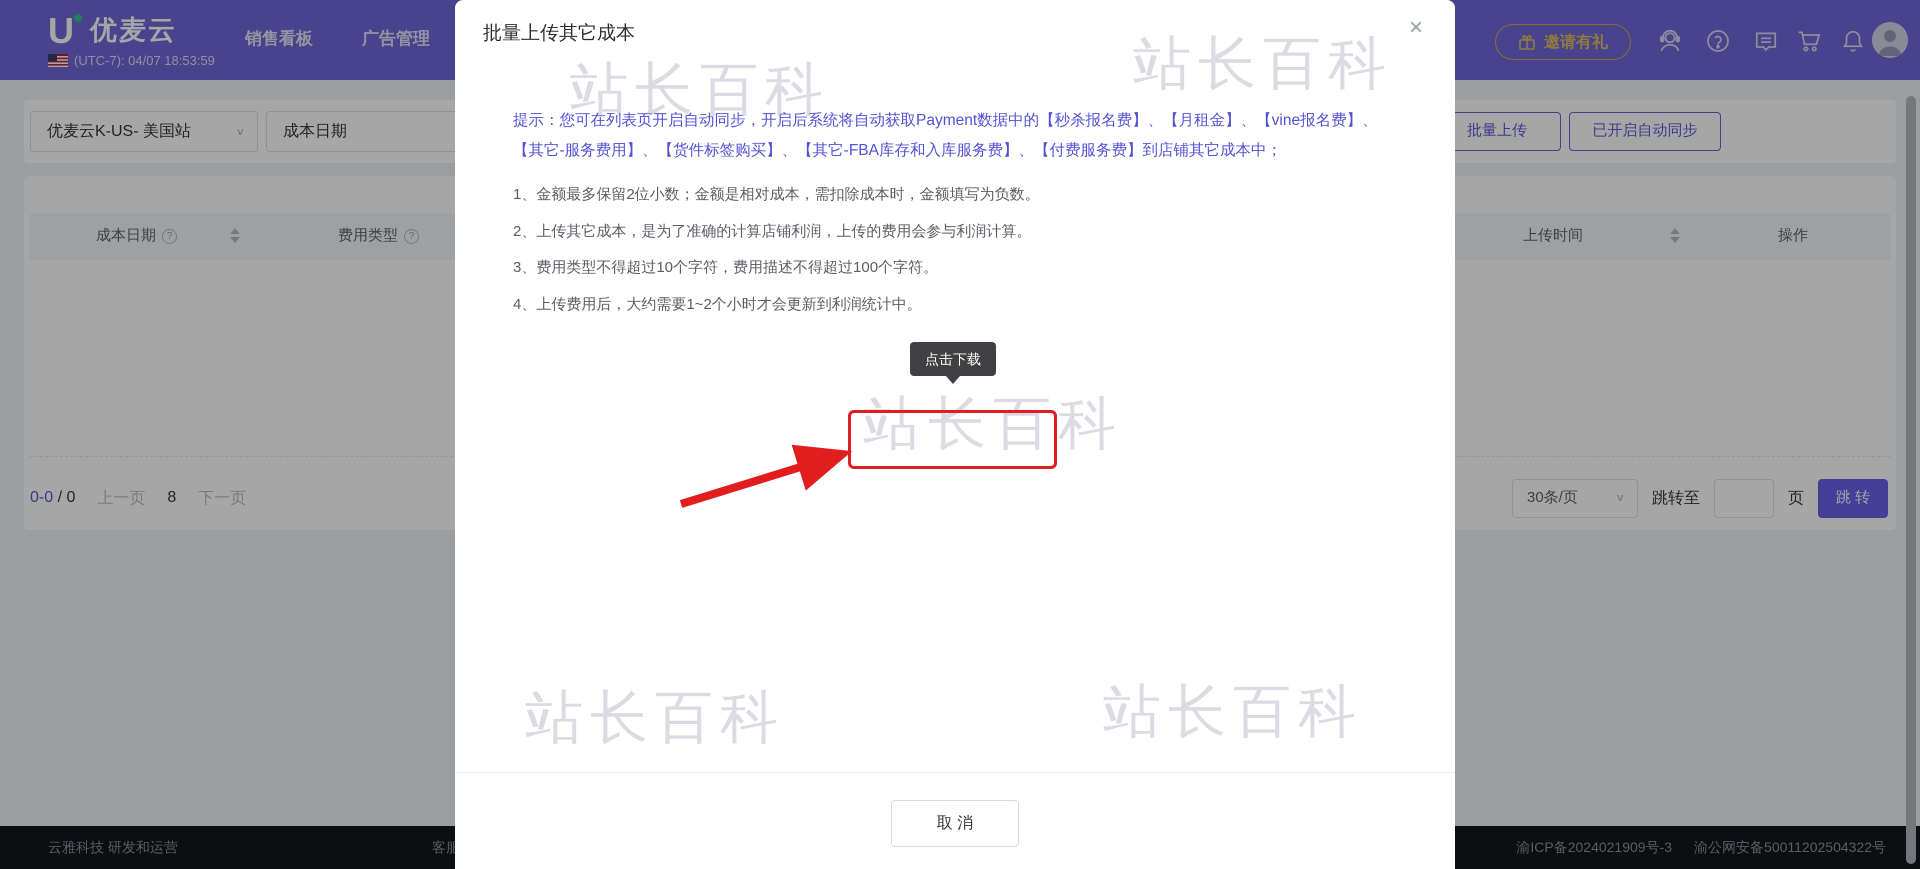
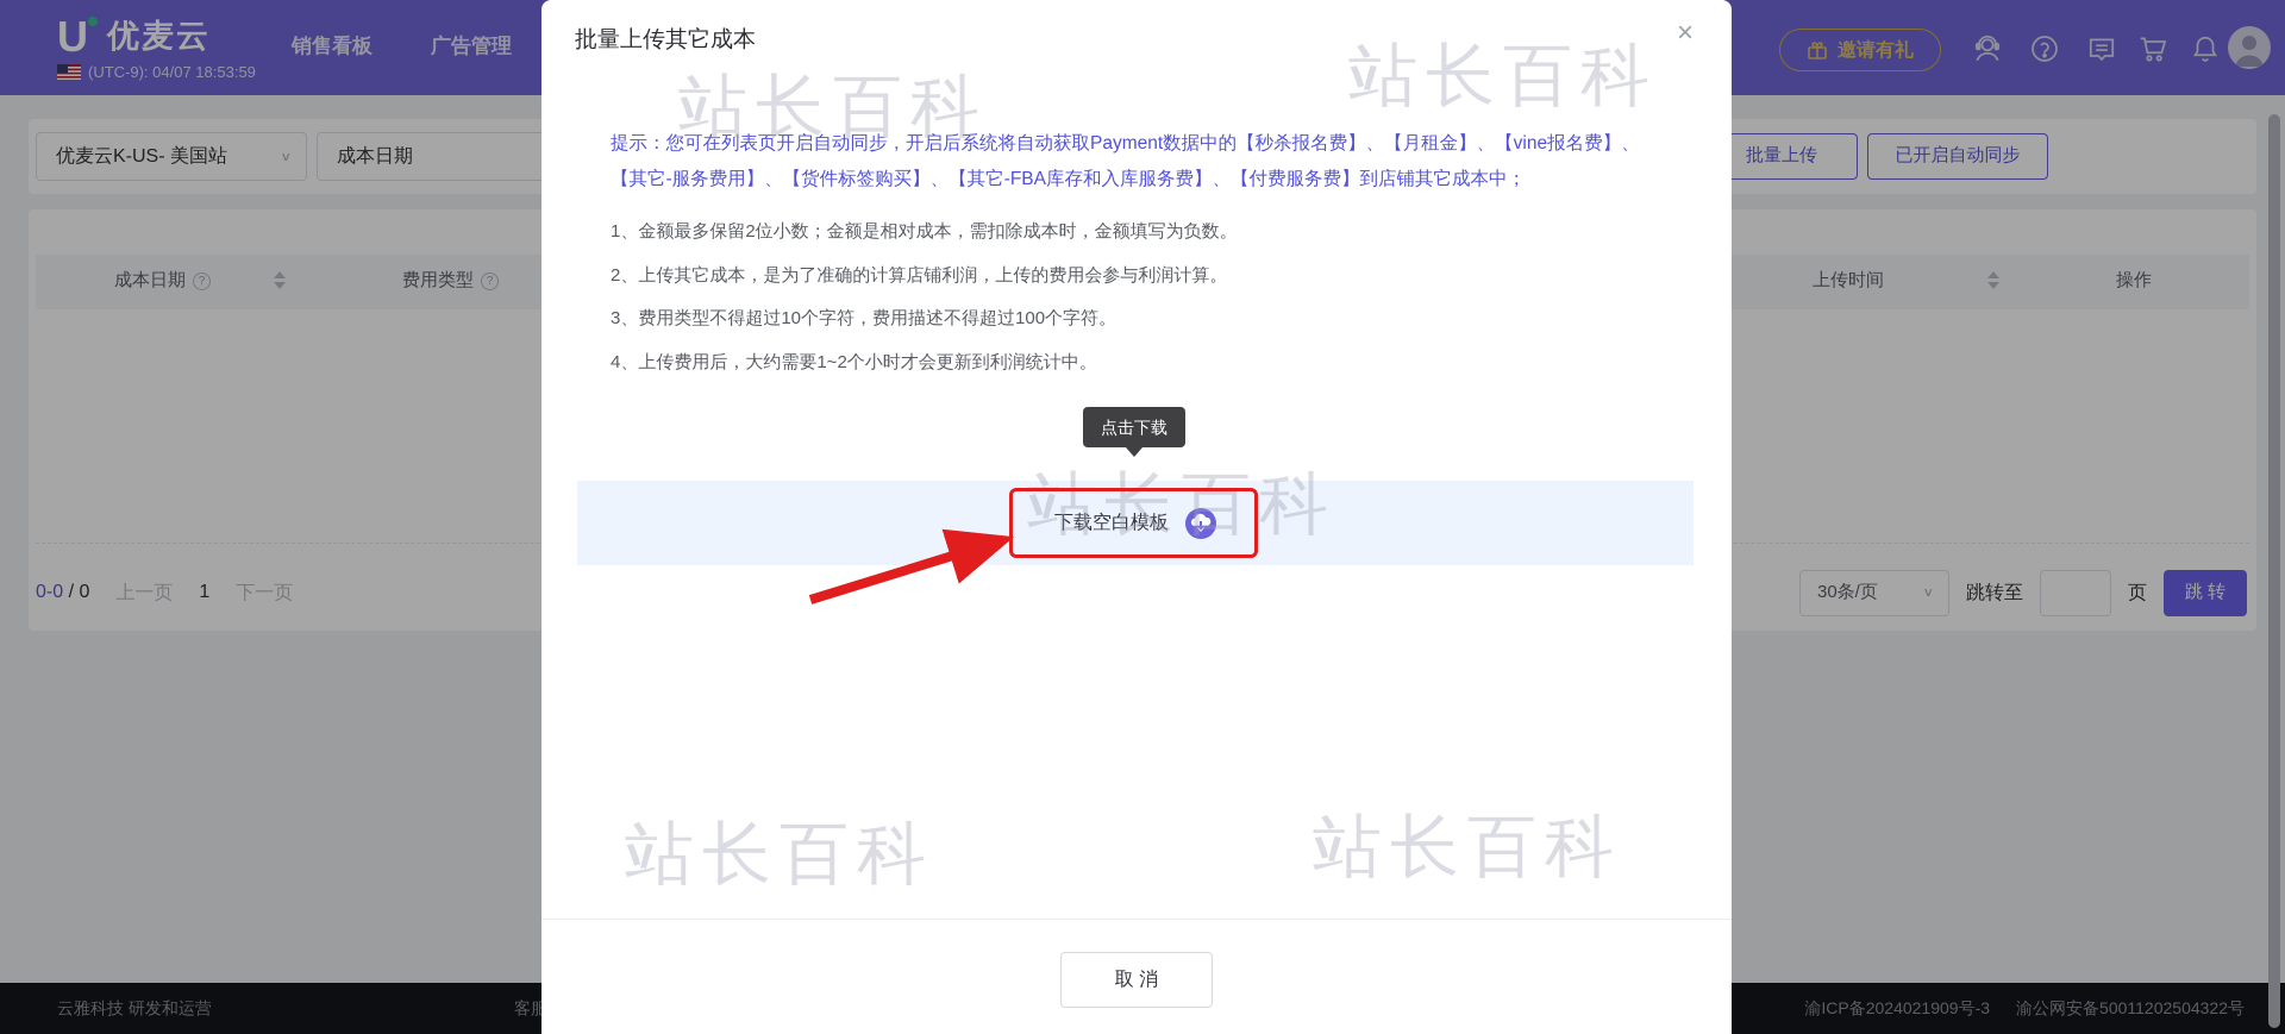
  U
  优麦云
- (UTC-7): 04/07 18:53:59
+ (UTC-9): 04/07 18:53:59
  销售看板
  广告管理
  邀请有礼
  优麦云K-US- 美国站
  ∨
  成本日期
  批量上传
  已开启自动同步
  成本日期
  ?
  费用类型
  ?
  上传时间
  操作
  0-0 / 0
  上一页
- 8
+ 1
  下一页
  30条/页
  ∨
  跳转至
  页
  跳 转
  云雅科技 研发和运营
  客服
  渝ICP备2024021909号-3
  渝公网安备50011202504322号
  批量上传其它成本
  ×
  提示：您可在列表页开启自动同步，开启后系统将自动获取Payment数据中的【秒杀报名费】、【月租金】、【vine报名费】、【其它-服务费用】、【货件标签购买】、【其它-FBA库存和入库服务费】、【付费服务费】到店铺其它成本中；
  1、金额最多保留2位小数；金额是相对成本，需扣除成本时，金额填写为负数。
  2、上传其它成本，是为了准确的计算店铺利润，上传的费用会参与利润计算。
  3、费用类型不得超过10个字符，费用描述不得超过100个字符。
  4、上传费用后，大约需要1~2个小时才会更新到利润统计中。
+ 下载空白模板
  点击下载
  取 消
  站长百科
  站长百科
  站长百科
  站长百科
  站长百科
